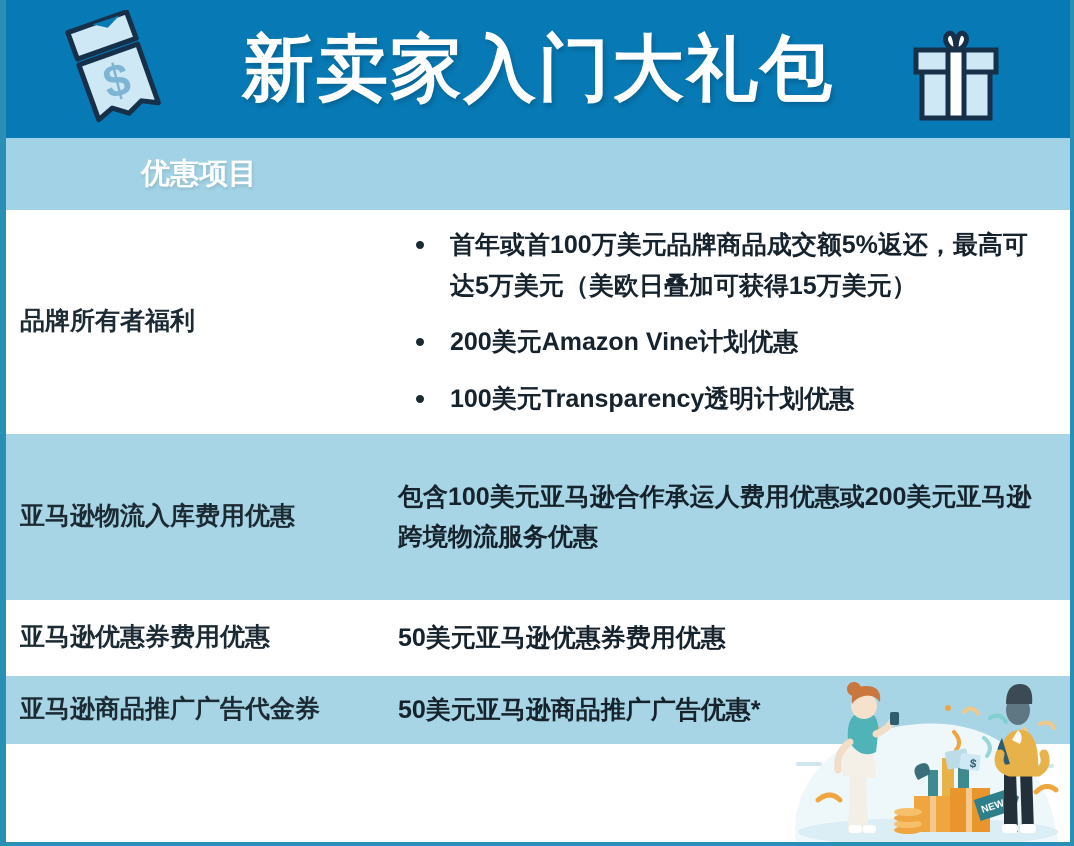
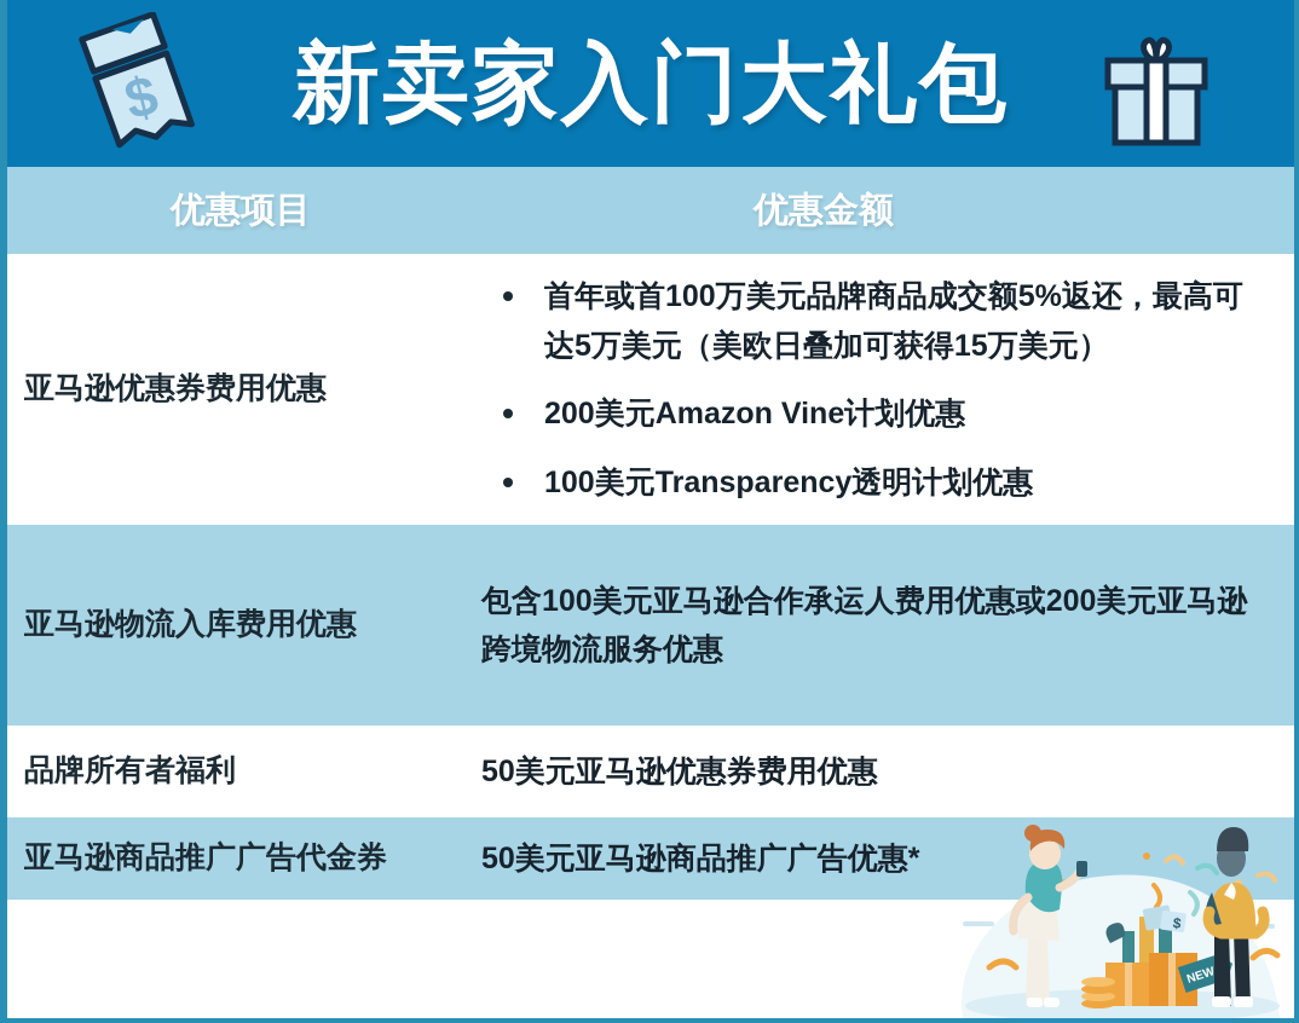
  新卖家入门大礼包
  优惠项目
+ 优惠金额
- 品牌所有者福利
+ 亚马逊优惠券费用优惠
  首年或首100万美元品牌商品成交额5%返还，最高可达5万美元（美欧日叠加可获得15万美元）
  200美元Amazon Vine计划优惠
  100美元Transparency透明计划优惠
  亚马逊物流入库费用优惠
  包含100美元亚马逊合作承运人费用优惠或200美元亚马逊跨境物流服务优惠
- 亚马逊优惠券费用优惠
+ 品牌所有者福利
  50美元亚马逊优惠券费用优惠
  亚马逊商品推广广告代金券
  50美元亚马逊商品推广广告优惠*
